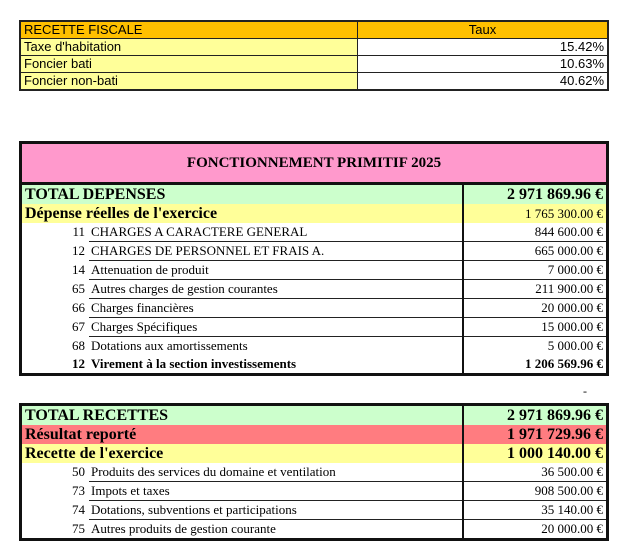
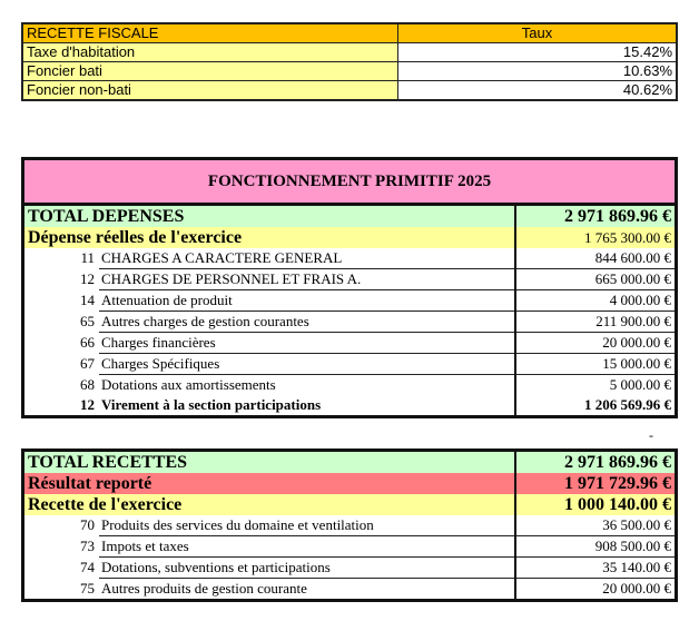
  RECETTE FISCALE	Taux
  Taxe d'habitation	15.42%
  Foncier bati	10.63%
  Foncier non-bati	40.62%
  FONCTIONNEMENT PRIMITIF 2025
  TOTAL DEPENSES	2 971 869.96 €
  Dépense réelles de l'exercice	1 765 300.00 €
  11	CHARGES A CARACTERE GENERAL	844 600.00 €
  12	CHARGES DE PERSONNEL ET FRAIS A.	665 000.00 €
- 14	Attenuation de produit	7 000.00 €
+ 14	Attenuation de produit	4 000.00 €
  65	Autres charges de gestion courantes	211 900.00 €
  66	Charges financières	20 000.00 €
  67	Charges Spécifiques	15 000.00 €
  68	Dotations aux amortissements	5 000.00 €
- 12	Virement à la section investissements	1 206 569.96 €
+ 12	Virement à la section participations	1 206 569.96 €
  -
  TOTAL RECETTES	2 971 869.96 €
  Résultat reporté	1 971 729.96 €
  Recette de l'exercice	1 000 140.00 €
- 50	Produits des services du domaine et ventilation	36 500.00 €
+ 70	Produits des services du domaine et ventilation	36 500.00 €
  73	Impots et taxes	908 500.00 €
  74	Dotations, subventions et participations	35 140.00 €
  75	Autres produits de gestion courante	20 000.00 €
